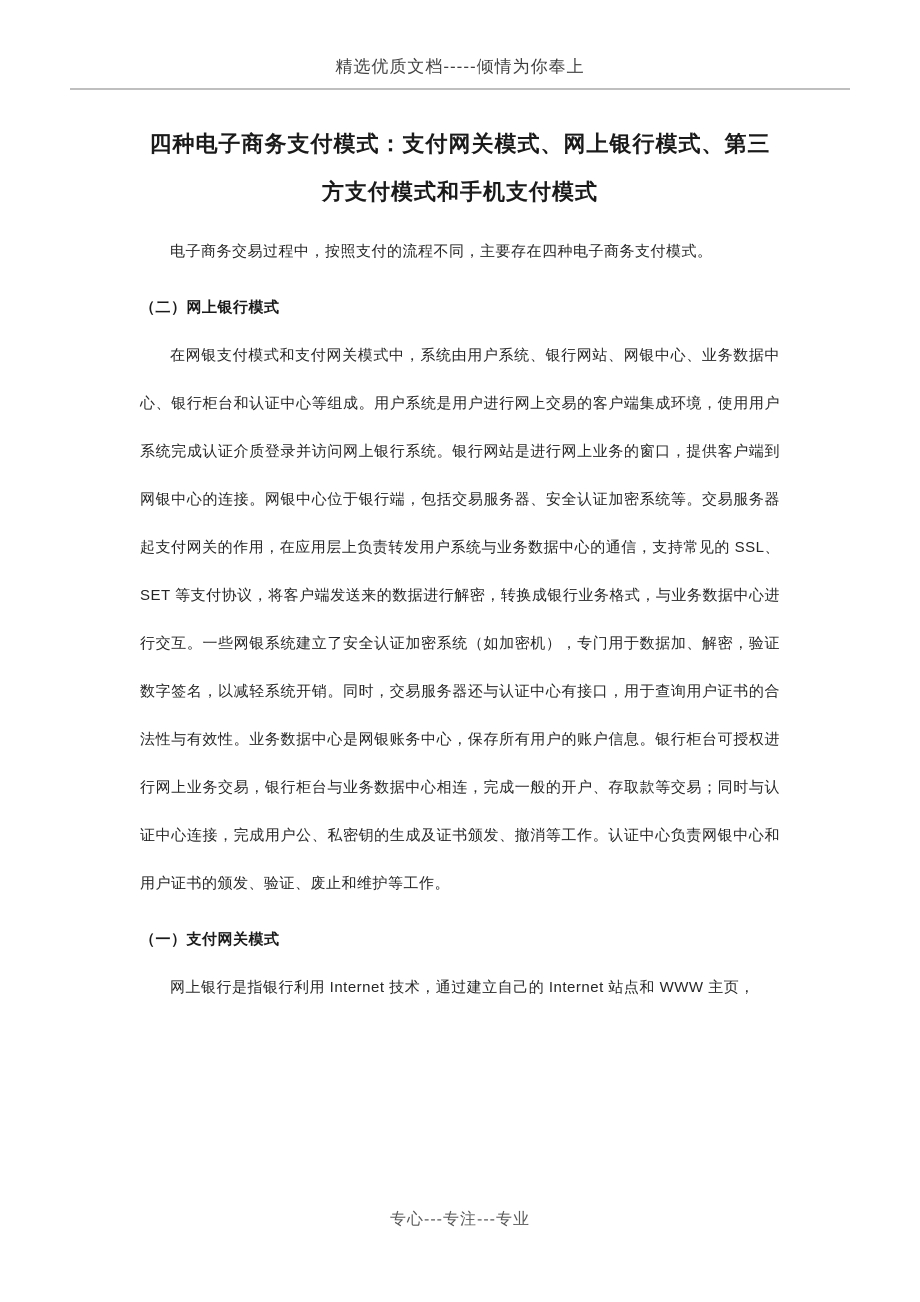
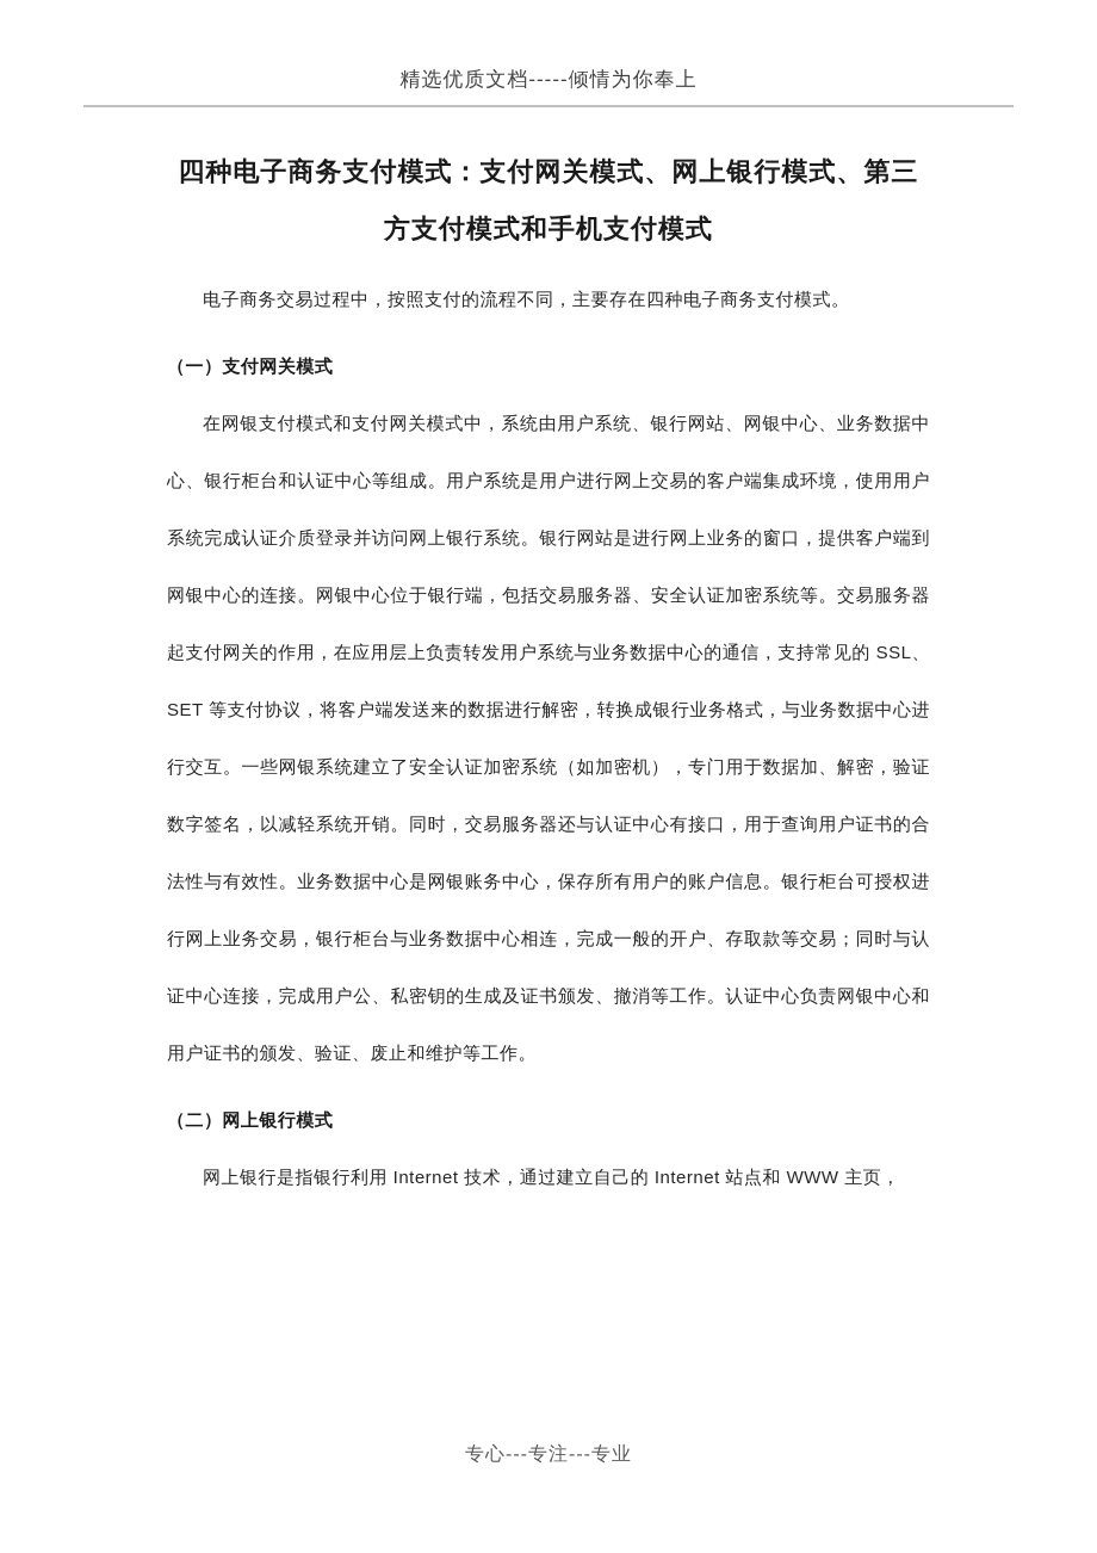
  精选优质文档-----倾情为你奉上
  四种电子商务支付模式：支付网关模式、网上银行模式、第三方支付模式和手机支付模式
  电子商务交易过程中，按照支付的流程不同，主要存在四种电子商务支付模式。
- （二）网上银行模式
+ （一）支付网关模式
  在网银支付模式和支付网关模式中，系统由用户系统、银行网站、网银中心、业务数据中心、银行柜台和认证中心等组成。用户系统是用户进行网上交易的客户端集成环境，使用用户系统完成认证介质登录并访问网上银行系统。银行网站是进行网上业务的窗口，提供客户端到网银中心的连接。网银中心位于银行端，包括交易服务器、安全认证加密系统等。交易服务器起支付网关的作用，在应用层上负责转发用户系统与业务数据中心的通信，支持常见的 SSL、SET 等支付协议，将客户端发送来的数据进行解密，转换成银行业务格式，与业务数据中心进行交互。一些网银系统建立了安全认证加密系统（如加密机），专门用于数据加、解密，验证数字签名，以减轻系统开销。同时，交易服务器还与认证中心有接口，用于查询用户证书的合法性与有效性。业务数据中心是网银账务中心，保存所有用户的账户信息。银行柜台可授权进行网上业务交易，银行柜台与业务数据中心相连，完成一般的开户、存取款等交易；同时与认证中心连接，完成用户公、私密钥的生成及证书颁发、撤消等工作。认证中心负责网银中心和用户证书的颁发、验证、废止和维护等工作。
- （一）支付网关模式
+ （二）网上银行模式
  网上银行是指银行利用 Internet 技术，通过建立自己的 Internet 站点和 WWW 主页，
  专心---专注---专业
